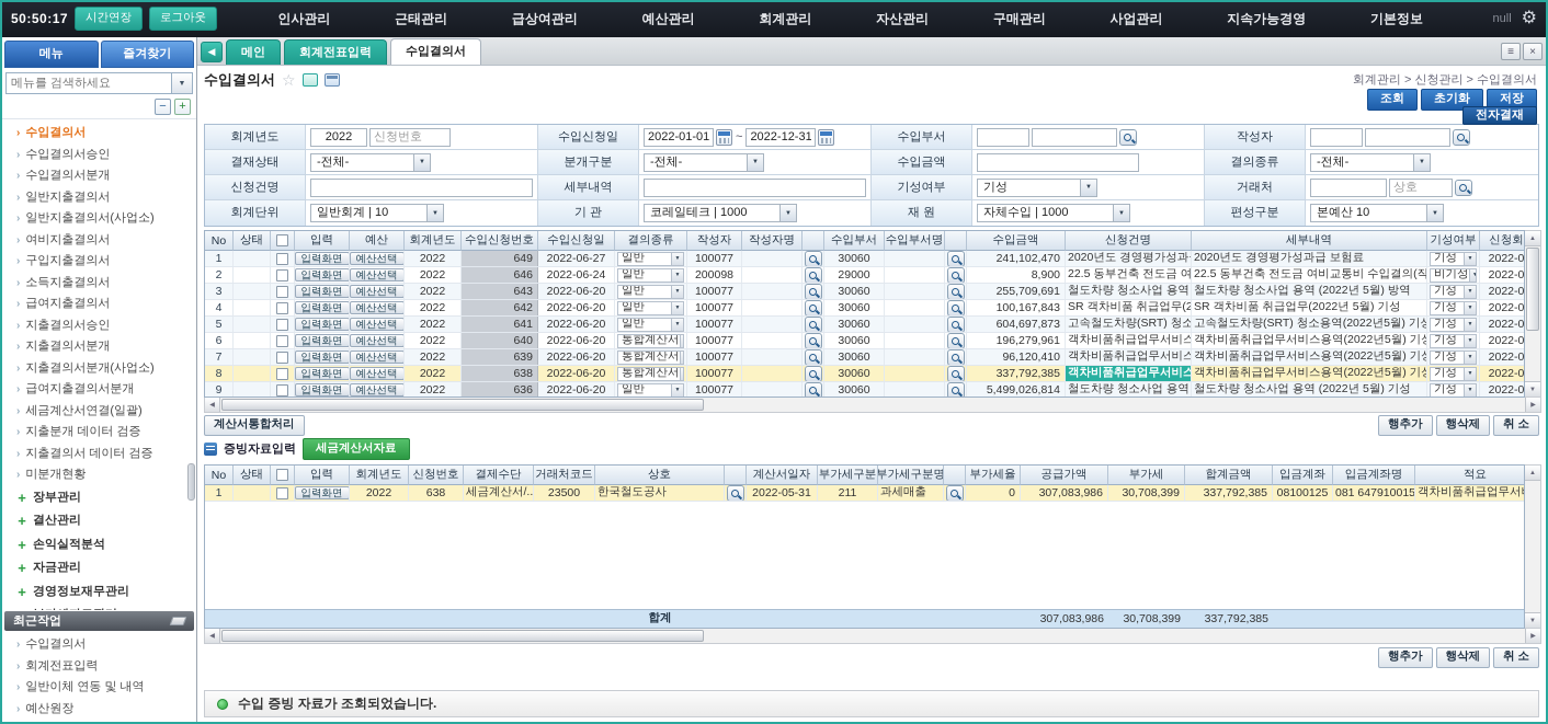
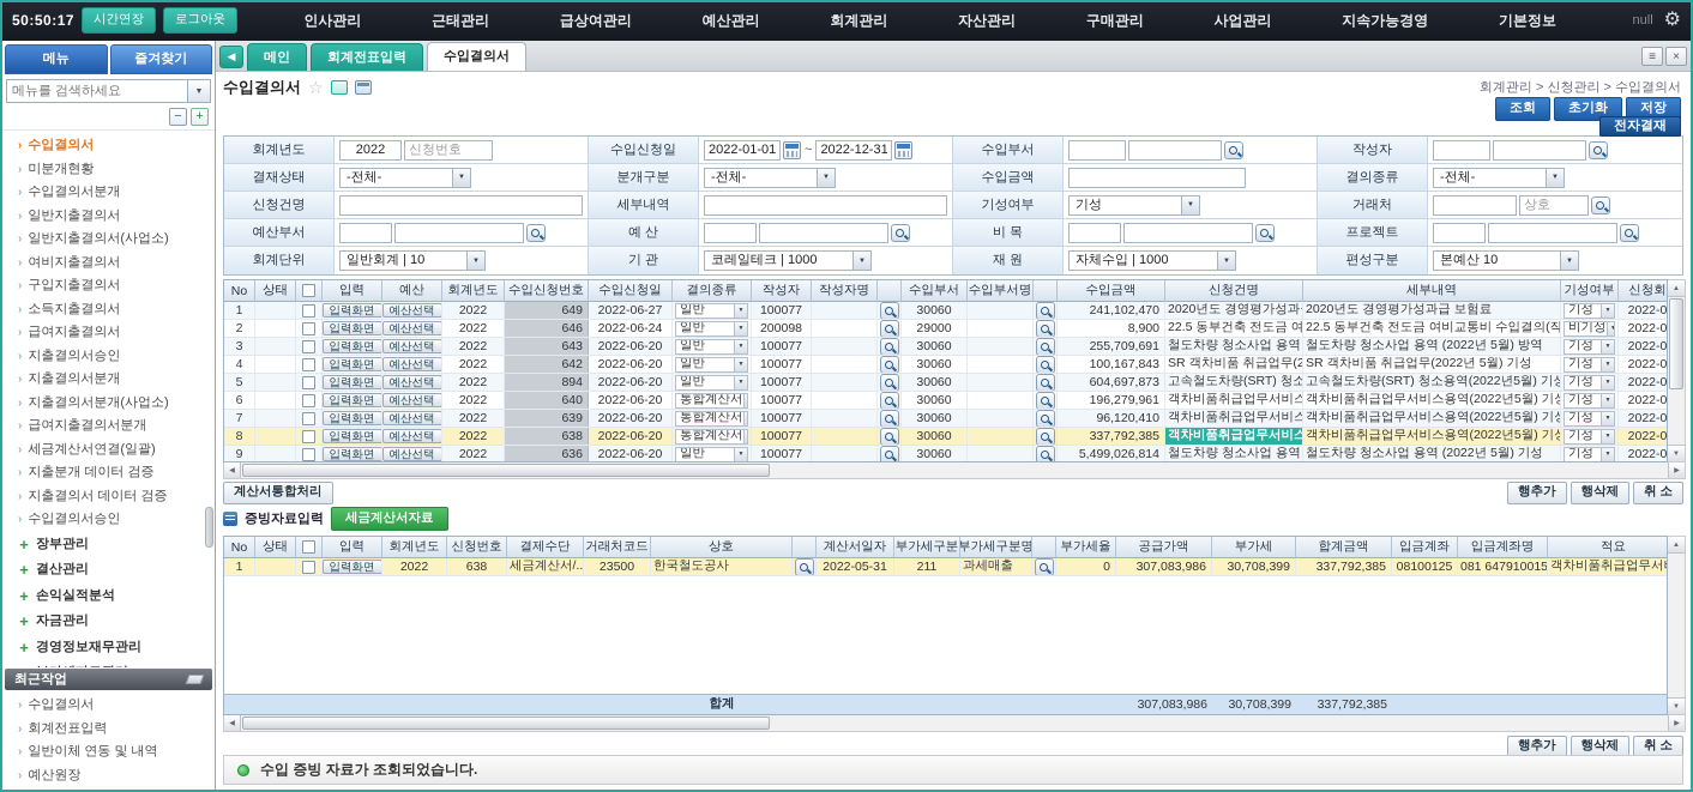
  50:50:17
  시간연장
  로그아웃
  인사관리
  근태관리
  급상여관리
  예산관리
  회계관리
  자산관리
  구매관리
  사업관리
  지속가능경영
  기본정보
  null
  ⚙
  메뉴
  즐겨찾기
  메뉴를 검색하세요
  −
  +
  ›
  수입결의서
  ›
- 수입결의서승인
+ 미분개현황
  ›
  수입결의서분개
  ›
  일반지출결의서
  ›
  일반지출결의서(사업소)
  ›
  여비지출결의서
  ›
  구입지출결의서
  ›
  소득지출결의서
  ›
  급여지출결의서
  ›
  지출결의서승인
  ›
  지출결의서분개
  ›
  지출결의서분개(사업소)
  ›
  급여지출결의서분개
  ›
  세금계산서연결(일괄)
  ›
  지출분개 데이터 검증
  ›
  지출결의서 데이터 검증
  ›
- 미분개현황
+ 수입결의서승인
  +
  장부관리
  +
  결산관리
  +
  손익실적분석
  +
  자금관리
  +
  경영정보재무관리
  최근작업
  ›
  수입결의서
  ›
  회계전표입력
  ›
  일반이체 연동 및 내역
  ›
  예산원장
  ◀
  메인
  회계전표입력
  수입결의서
  ≡
  ×
  수입결의서
  ☆
  회계관리 > 신청관리 > 수입결의서
  조회
  초기화
  저장
  전자결재
  회계년도
  2022
  신청번호
  수입신청일
  2022-01-01
  ~
  2022-12-31
  수입부서
  작성자
  결재상태
  -전체-
  분개구분
  -전체-
  수입금액
  결의종류
  -전체-
  신청건명
  세부내역
  기성여부
  기성
  거래처
  상호
+ 예산부서
+ 예 산
+ 비 목
+ 프로젝트
  회계단위
  일반회계 | 10
  기 관
  코레일테크 | 1000
  재 원
  자체수입 | 1000
  편성구분
  본예산 10
  No
  상태
  입력
  예산
  회계년도
  수입신청번호
  수입신청일
  결의종류
  작성자
  작성자명
  수입부서
  수입부서명
  수입금액
  신청건명
  세부내역
  기성여부
  1
  입력화면
  예산선택
  2022
  649
  2022-06-27
  일반
  100077
  30060
  241,102,470
  2020년도 경영평가성과
  2020년도 경영평가성과급 보험료
  기성
  2
  입력화면
  예산선택
  2022
  646
  2022-06-24
  일반
  200098
  29000
  8,900
  22.5 동부건축 전도금 여
  22.5 동부건축 전도금 여비교통비 수입결의(작
  비기성
  3
  입력화면
  예산선택
  2022
  643
  2022-06-20
  일반
  100077
  30060
  255,709,691
  철도차량 청소사업 용역
  철도차량 청소사업 용역 (2022년 5월) 방역
  기성
  4
  입력화면
  예산선택
  2022
  642
  2022-06-20
  일반
  100077
  30060
  100,167,843
  SR 객차비품 취급업무(2
  SR 객차비품 취급업무(2022년 5월) 기성
  기성
  5
  입력화면
  예산선택
  2022
- 641
+ 894
  2022-06-20
  일반
  100077
  30060
  604,697,873
  고속철도차량(SRT) 청소
  고속철도차량(SRT) 청소용역(2022년5월) 기성
  기성
  6
  입력화면
  예산선택
  2022
  640
  2022-06-20
  통합계산서
  100077
  30060
  196,279,961
  객차비품취급업무서비스
  객차비품취급업무서비스용역(2022년5월) 기성
  기성
  7
  입력화면
  예산선택
  2022
  639
  2022-06-20
  통합계산서
  100077
  30060
  96,120,410
  객차비품취급업무서비스
  객차비품취급업무서비스용역(2022년5월) 기성
  기성
  8
  입력화면
  예산선택
  2022
  638
  2022-06-20
  통합계산서
  100077
  30060
  337,792,385
  객차비품취급업무서비스
  객차비품취급업무서비스용역(2022년5월) 기성
  기성
  9
  입력화면
  예산선택
  2022
  636
  2022-06-20
  일반
  100077
  30060
  5,499,026,814
  철도차량 청소사업 용역
  철도차량 청소사업 용역 (2022년 5월) 기성
  기성
  계산서통합처리
  행추가
  행삭제
  취 소
  증빙자료입력
  세금계산서자료
  No
  상태
  입력
  회계년도
  신청번호
  결제수단
  거래처코드
  상호
  계산서일자
  부가세구분
  부가세구분명
  부가세율
  공급가액
  부가세
  합계금액
  입금계좌
  입금계좌명
  적요
  1
  입력화면
  2022
  638
  세금계산서/..
  23500
  한국철도공사
  2022-05-31
  211
  과세매출
  0
  307,083,986
  30,708,399
  337,792,385
  08100125
  081 647910015
  합계
  307,083,986
  30,708,399
  337,792,385
  행추가
  행삭제
  취 소
  수입 증빙 자료가 조회되었습니다.
